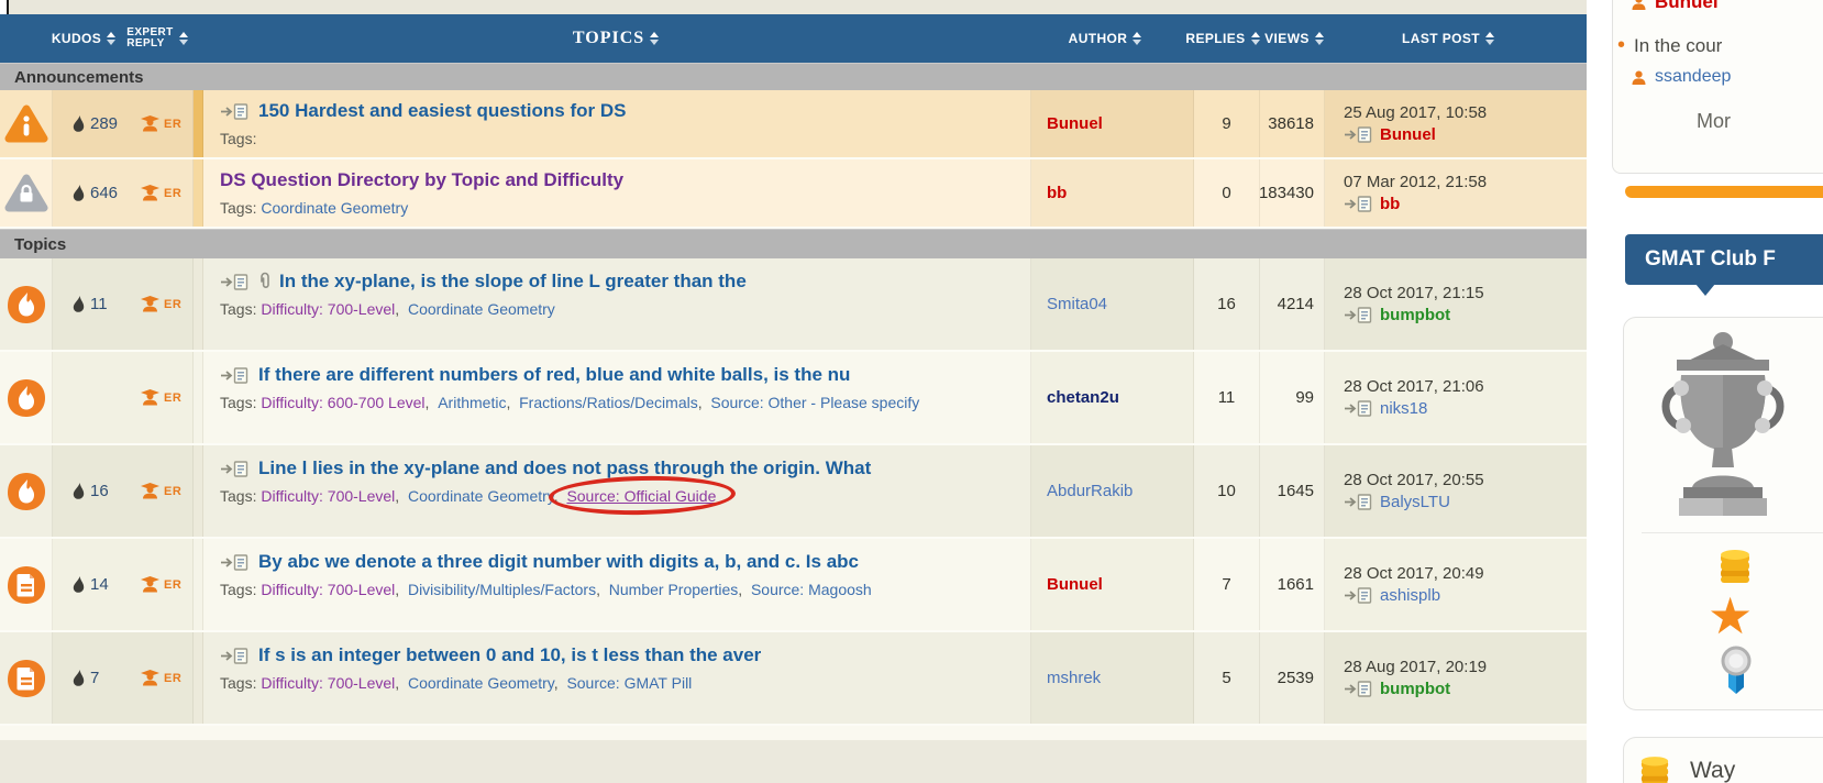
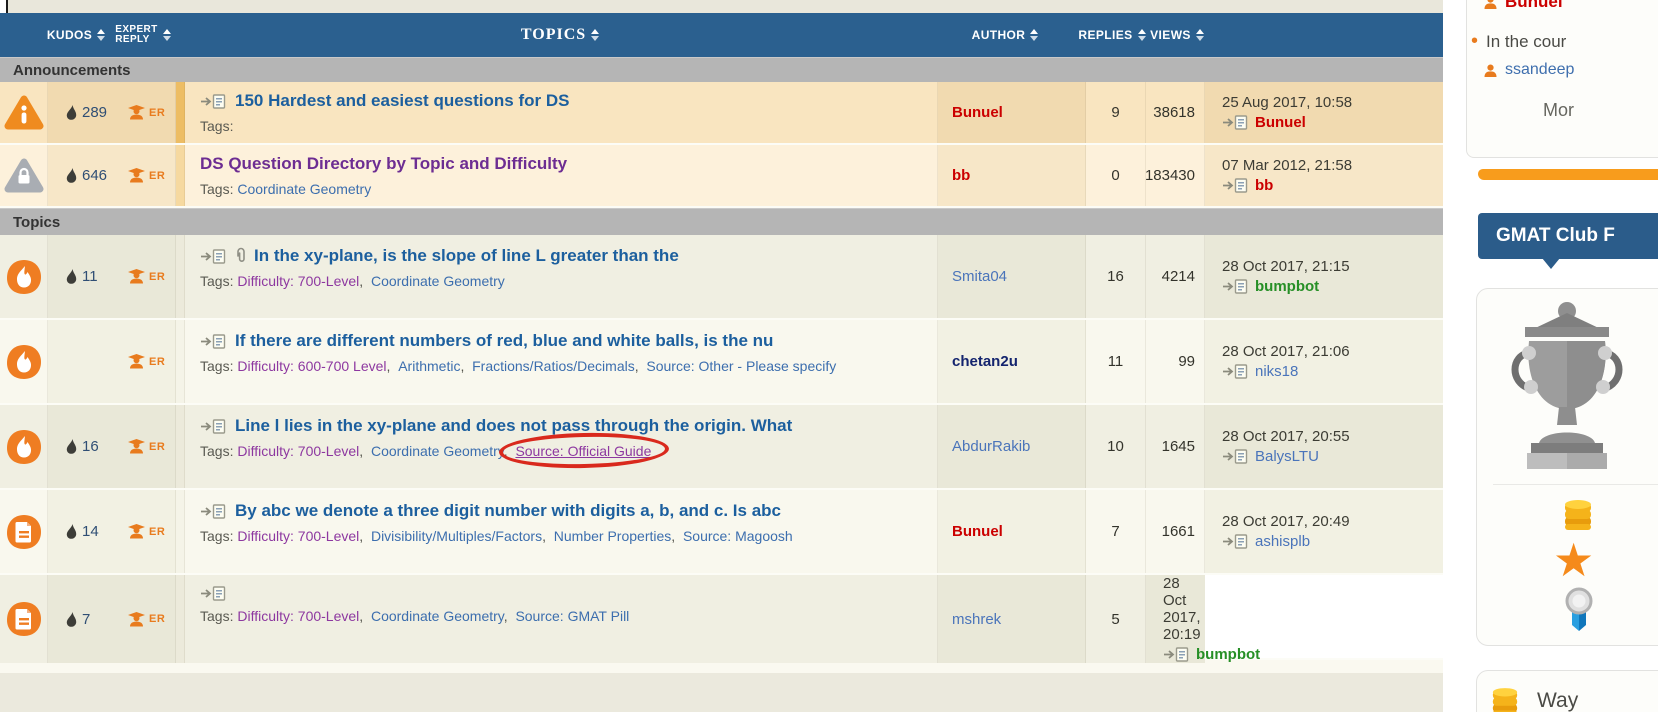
  KUDOS
  EXPERT
  REPLY
  TOPICS
  AUTHOR
  REPLIES
  VIEWS
- LAST POST
  Announcements
  289
  ER
  150 Hardest and easiest questions for DS
  Tags:
  Bunuel
  9
  38618
  25 Aug 2017, 10:58
  Bunuel
  646
  ER
  DS Question Directory by Topic and Difficulty
  Tags: Coordinate Geometry
  bb
  0
  183430
  07 Mar 2012, 21:58
  bb
  Topics
  11
  ER
  In the xy-plane, is the slope of line L greater than the
  Tags: Difficulty: 700-Level, Coordinate Geometry
  Smita04
  16
  4214
  28 Oct 2017, 21:15
  bumpbot
  ER
  If there are different numbers of red, blue and white balls, is the nu
  Tags: Difficulty: 600-700 Level, Arithmetic, Fractions/Ratios/Decimals, Source: Other - Please specify
  chetan2u
  11
  99
  28 Oct 2017, 21:06
  niks18
  16
  ER
  Line l lies in the xy-plane and does not pass through the origin. What
  Tags: Difficulty: 700-Level, Coordinate Geometry, Source: Official Guide
  AbdurRakib
  10
  1645
  28 Oct 2017, 20:55
  BalysLTU
  14
  ER
  By abc we denote a three digit number with digits a, b, and c. Is abc
  Tags: Difficulty: 700-Level, Divisibility/Multiples/Factors, Number Properties, Source: Magoosh
  Bunuel
  7
  1661
  28 Oct 2017, 20:49
  ashisplb
  7
  ER
- If s is an integer between 0 and 10, is t less than the aver
  Tags: Difficulty: 700-Level, Coordinate Geometry, Source: GMAT Pill
  mshrek
  5
- 2539
- 28 Aug 2017, 20:19
+ 28 Oct 2017, 20:19
  bumpbot
  Bunuel
  • In the cour
  ssandeep
  Mor
  GMAT Club F
  ★
  Way
